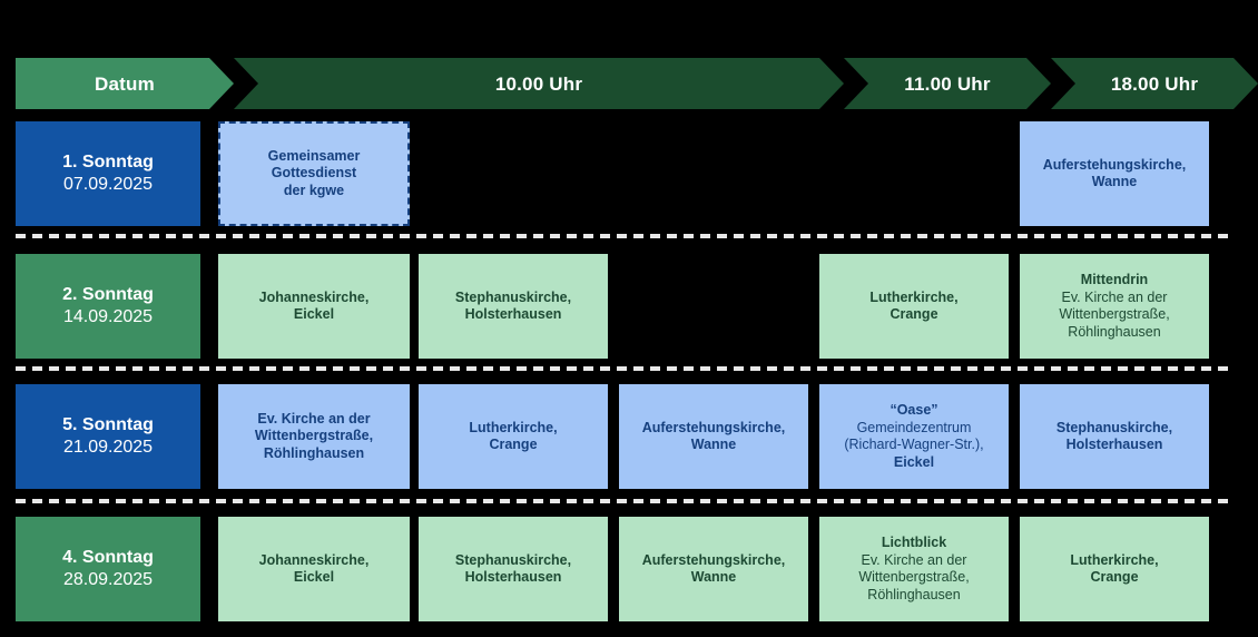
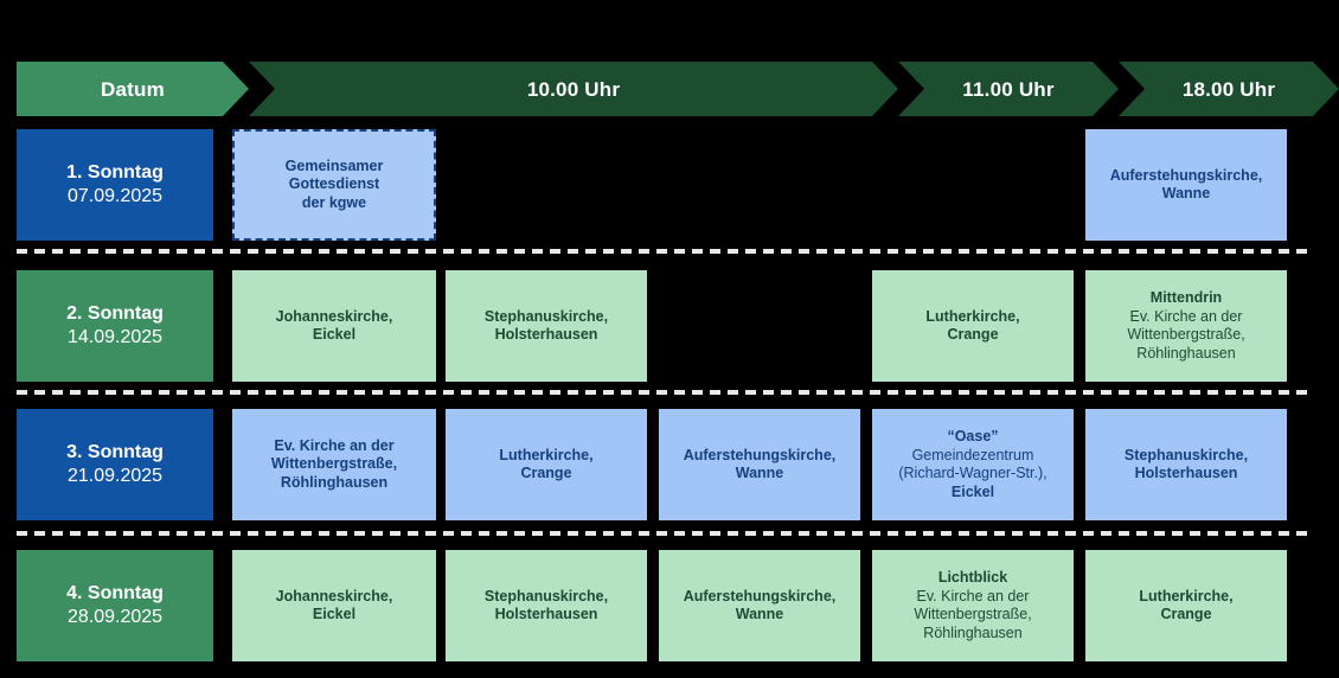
  Datum
  10.00 Uhr
  11.00 Uhr
  18.00 Uhr
  1. Sonntag
  07.09.2025
  Gemeinsamer
  Gottesdienst
  der kgwe
  Auferstehungskirche,
  Wanne
  2. Sonntag
  14.09.2025
  Johanneskirche,
  Eickel
  Stephanuskirche,
  Holsterhausen
  Lutherkirche,
  Crange
  Mittendrin
  Ev. Kirche an der
  Wittenbergstraße,
  Röhlinghausen
- 5. Sonntag
+ 3. Sonntag
  21.09.2025
  Ev. Kirche an der
  Wittenbergstraße,
  Röhlinghausen
  Lutherkirche,
  Crange
  Auferstehungskirche,
  Wanne
  “Oase”
  Gemeindezentrum
  (Richard-Wagner-Str.),
  Eickel
  Stephanuskirche,
  Holsterhausen
  4. Sonntag
  28.09.2025
  Johanneskirche,
  Eickel
  Stephanuskirche,
  Holsterhausen
  Auferstehungskirche,
  Wanne
  Lichtblick
  Ev. Kirche an der
  Wittenbergstraße,
  Röhlinghausen
  Lutherkirche,
  Crange
